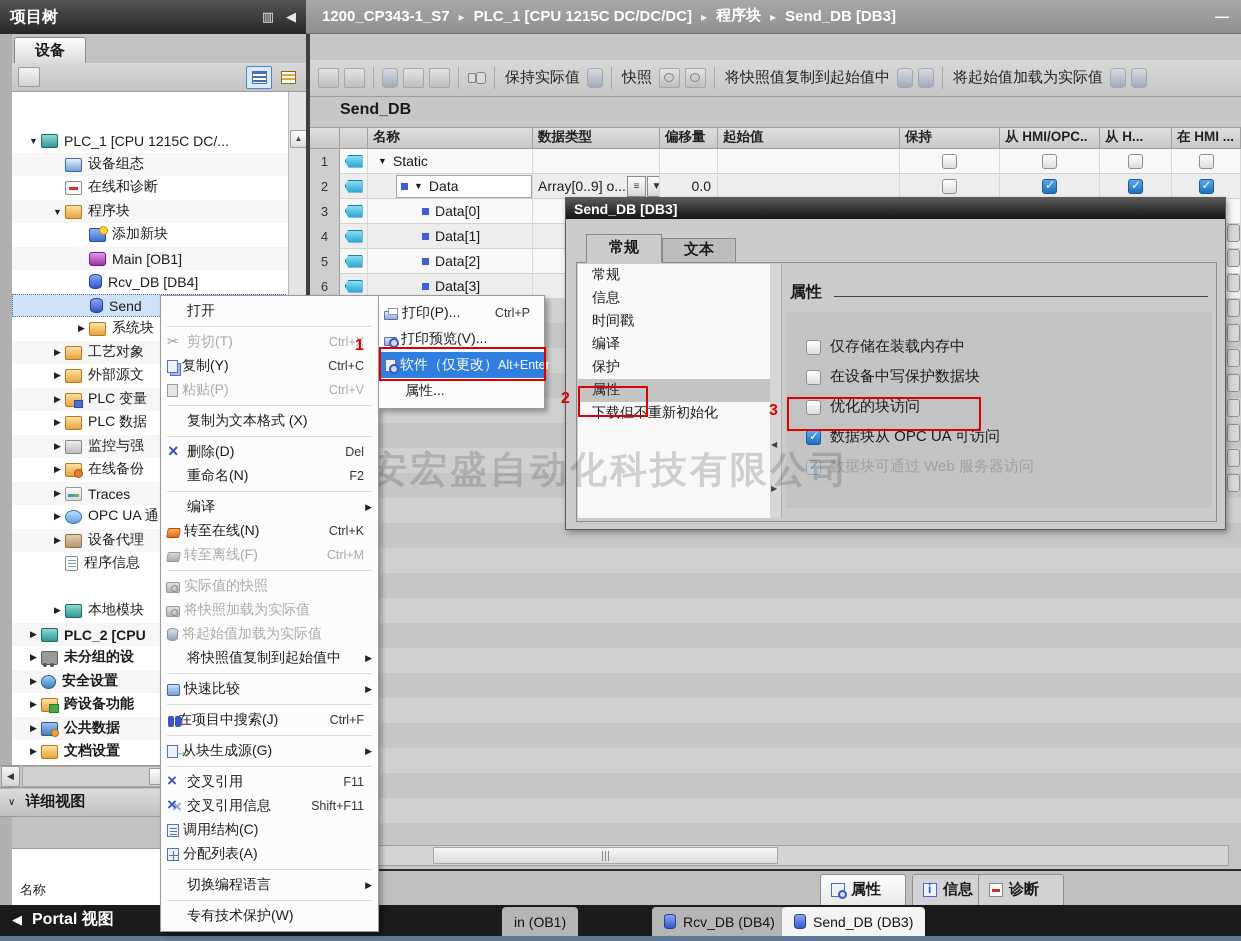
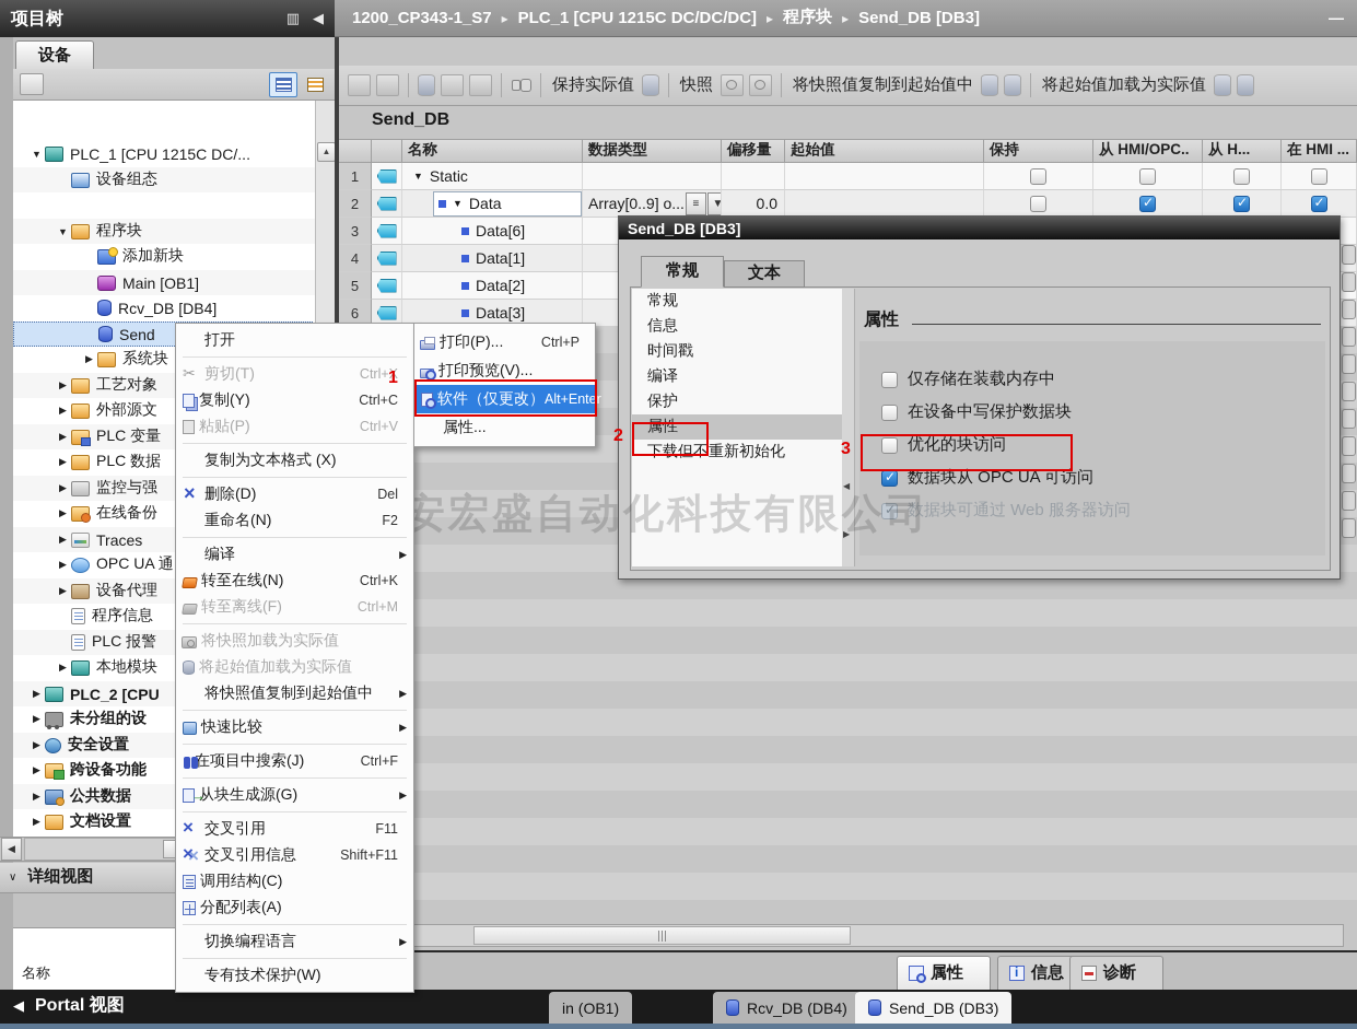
  项目树
  ▥
  ◀
  1200_CP343-1_S7
  ▸
  PLC_1 [CPU 1215C DC/DC/DC]
  ▸
  程序块
  ▸
  Send_DB [DB3]
  —
  设备
  ▼
  PLC_1 [CPU 1215C DC/...
  设备组态
- 在线和诊断
  ▼
  程序块
  添加新块
  Main [OB1]
  Rcv_DB [DB4]
  Send
  ▶
  系统块
  ▶
  工艺对象
  ▶
  外部源文
  ▶
  PLC 变量
  ▶
  PLC 数据
  ▶
  监控与强
  ▶
  在线备份
  ▶
  Traces
  ▶
  OPC UA 通
  ▶
  设备代理
  程序信息
+ PLC 报警
  ▶
  本地模块
  ▶
  PLC_2 [CPU
  ▶
  未分组的设
  ▶
  安全设置
  ▶
  跨设备功能
  ▶
  公共数据
  ▶
  文档设置
  ▲
  ◀
  ∨
  详细视图
  名称
  保持实际值
  快照
  将快照值复制到起始值中
  将起始值加载为实际值
  Send_DB
  名称
  数据类型
  偏移量
  起始值
  保持
  从 HMI/OPC..
  从 H...
  在 HMI ...
  1
  ▼
  Static
  2
  ▼
  Data
  Array[0..9] o...
  ≡
  ▼
  0.0
  3
- Data[0]
+ Data[6]
  4
  Data[1]
  5
  Data[2]
  6
  Data[3]
  Send_DB [DB3]
  常规
  文本
  常规
  信息
  时间戳
  编译
  保护
  属性
  下载但不重新初始化
  ◀
  ▶
  属性
  仅存储在装载内存中
  在设备中写保护数据块
  优化的块访问
  数据块从 OPC UA 可访问
  数据块可通过 Web 服务器访问
  安宏盛自动化科技有限公司
  属性
  信息
  诊断
  ◀
  Portal 视图
  in (OB1)
  Rcv_DB (DB4)
  Send_DB (DB3)
  打开
  剪切(T)
  Ctrl+X
  复制(Y)
  Ctrl+C
  粘贴(P)
  Ctrl+V
  复制为文本格式 (X)
  删除(D)
  Del
  重命名(N)
  F2
  编译
  ▶
  转至在线(N)
  Ctrl+K
  转至离线(F)
  Ctrl+M
- 实际值的快照
  将快照加载为实际值
  将起始值加载为实际值
  将快照值复制到起始值中
  ▶
  快速比较
  ▶
  在项目中搜索(J)
  Ctrl+F
  从块生成源(G)
  ▶
  交叉引用
  F11
  交叉引用信息
  Shift+F11
  调用结构(C)
  分配列表(A)
  切换编程语言
  ▶
  专有技术保护(W)
  打印(P)...
  Ctrl+P
  打印预览(V)...
  软件（仅更改）
  Alt+Enter
  属性...
  1
  2
  3
